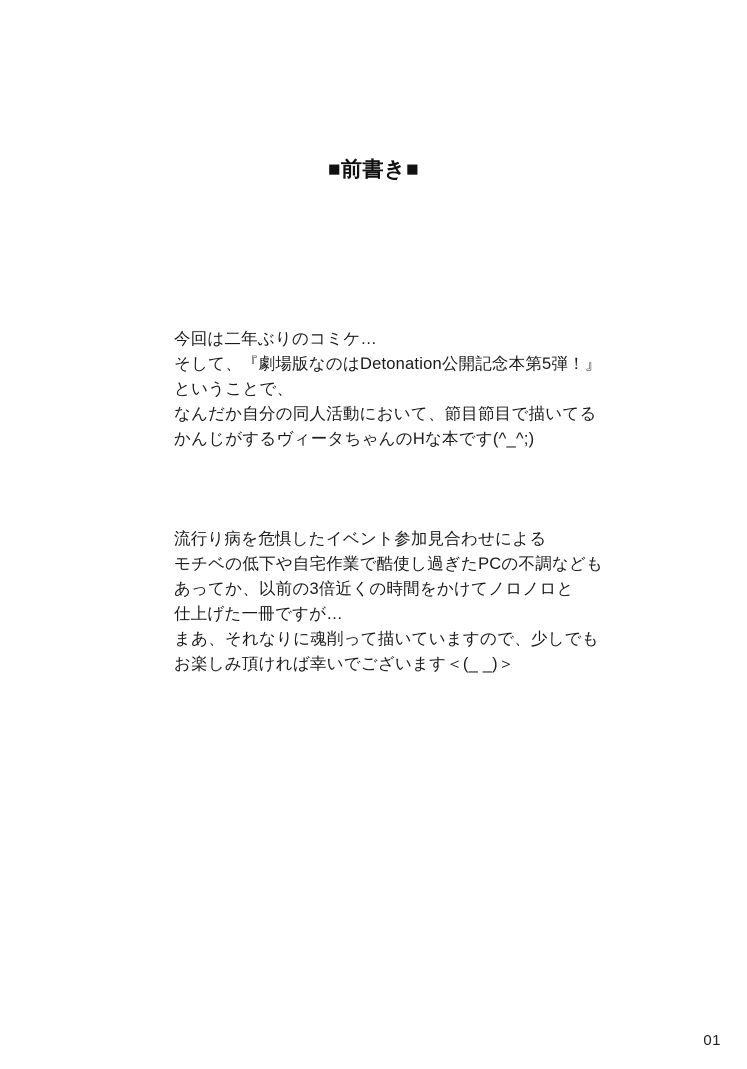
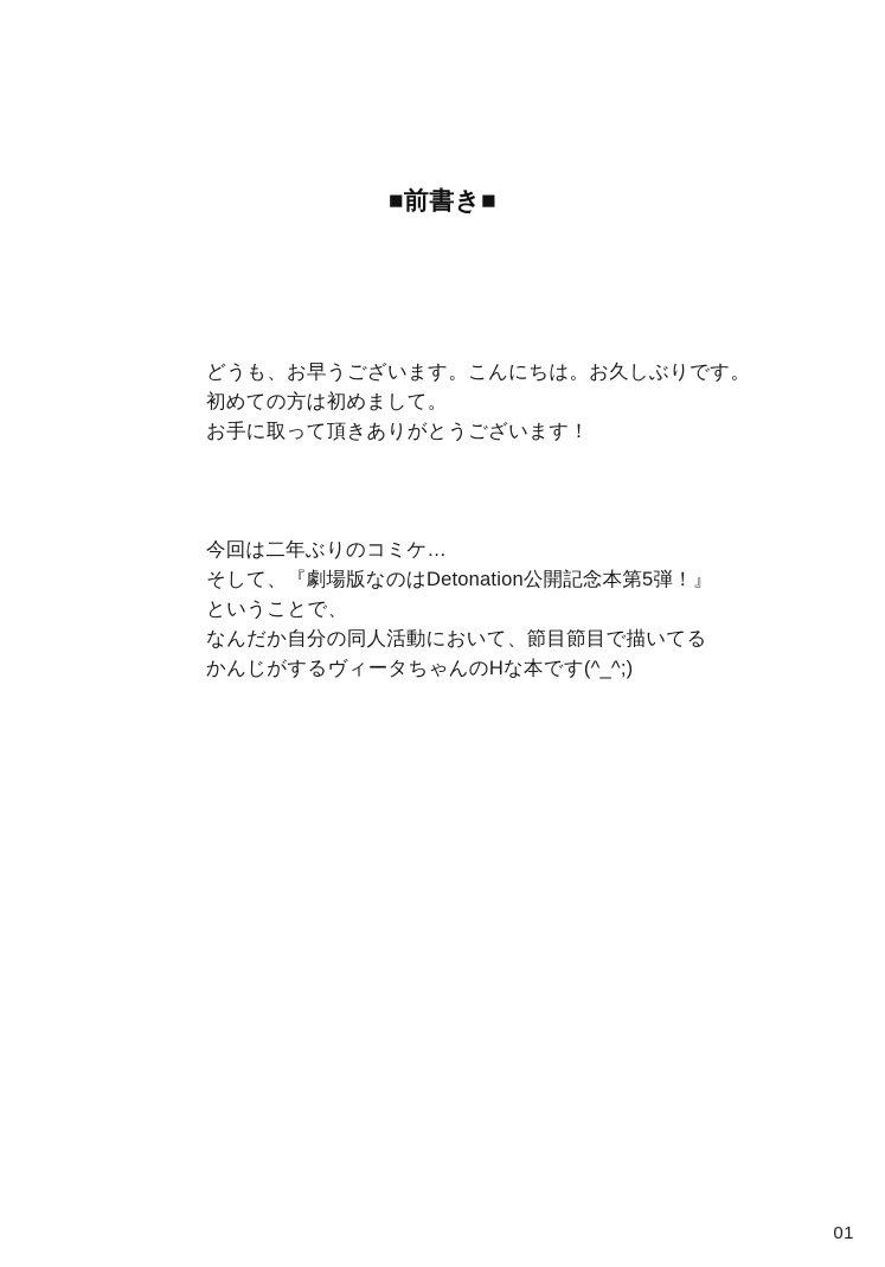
  ■前書き■
+ どうも、お早うございます。こんにちは。お久しぶりです。
+ 初めての方は初めまして。
+ お手に取って頂きありがとうございます！
  今回は二年ぶりのコミケ…
  そして、『劇場版なのはDetonation公開記念本第5弾！』
  ということで、
  なんだか自分の同人活動において、節目節目で描いてる
  かんじがするヴィータちゃんのHな本です(^_^;)
- 流行り病を危惧したイベント参加見合わせによる
- モチベの低下や自宅作業で酷使し過ぎたPCの不調なども
- あってか、以前の3倍近くの時間をかけてノロノロと
- 仕上げた一冊ですが…
- まあ、それなりに魂削って描いていますので、少しでも
- お楽しみ頂ければ幸いでございます＜(_ _)＞
  01
